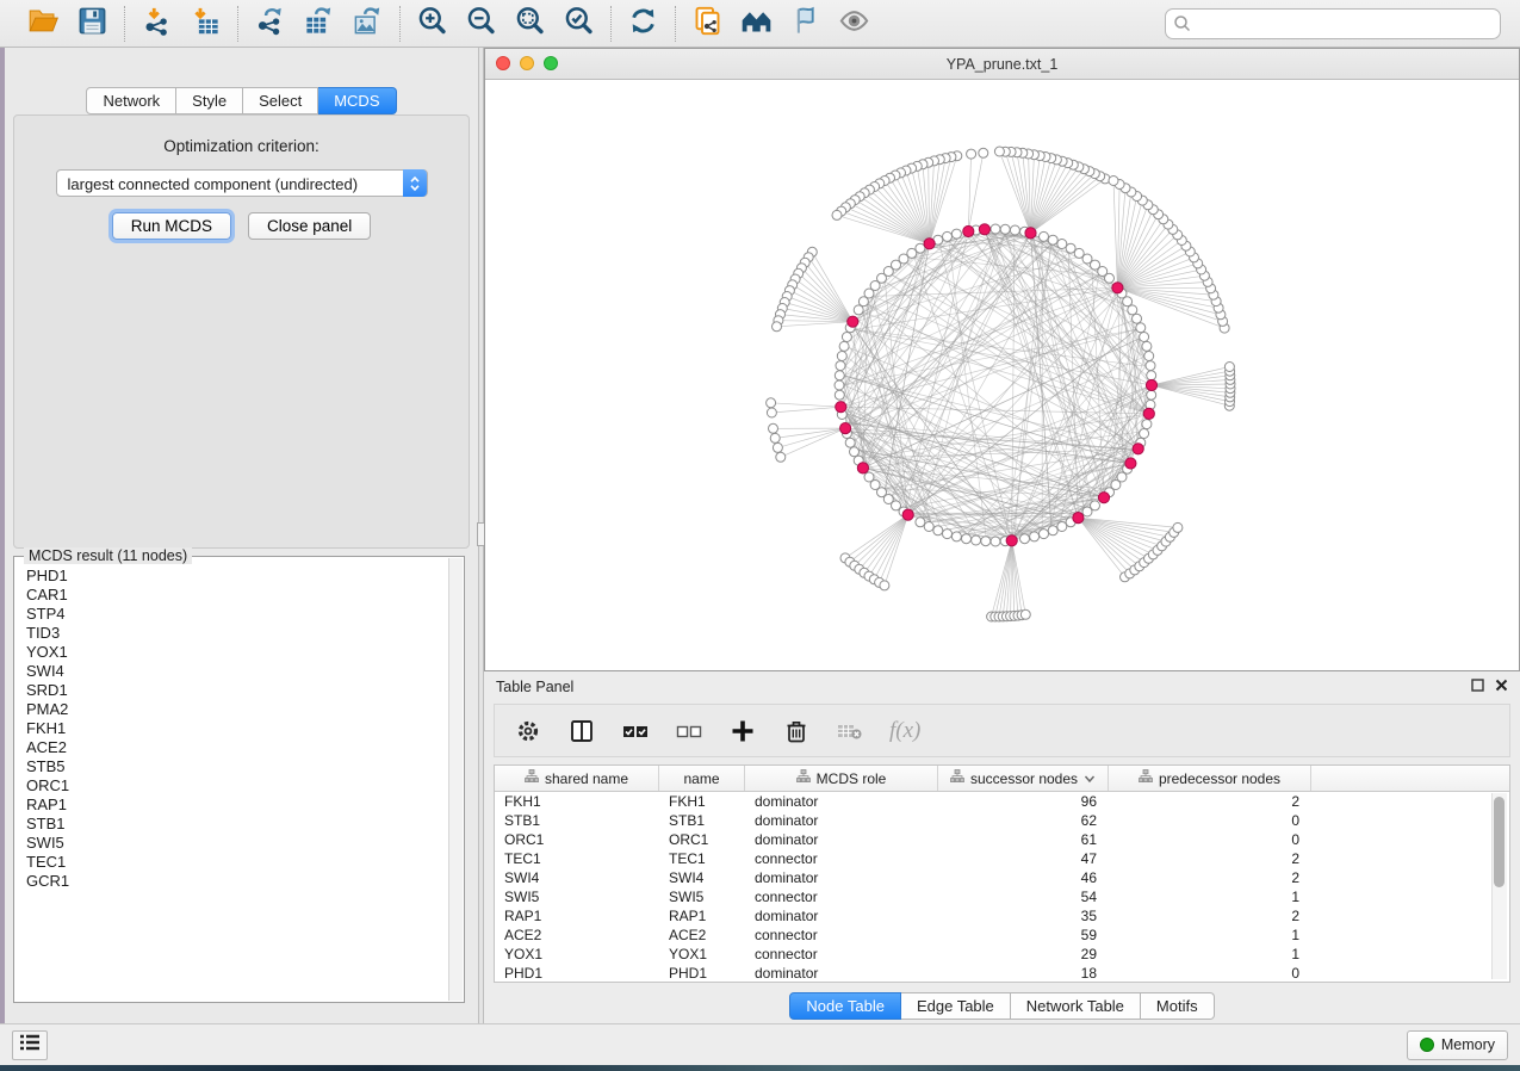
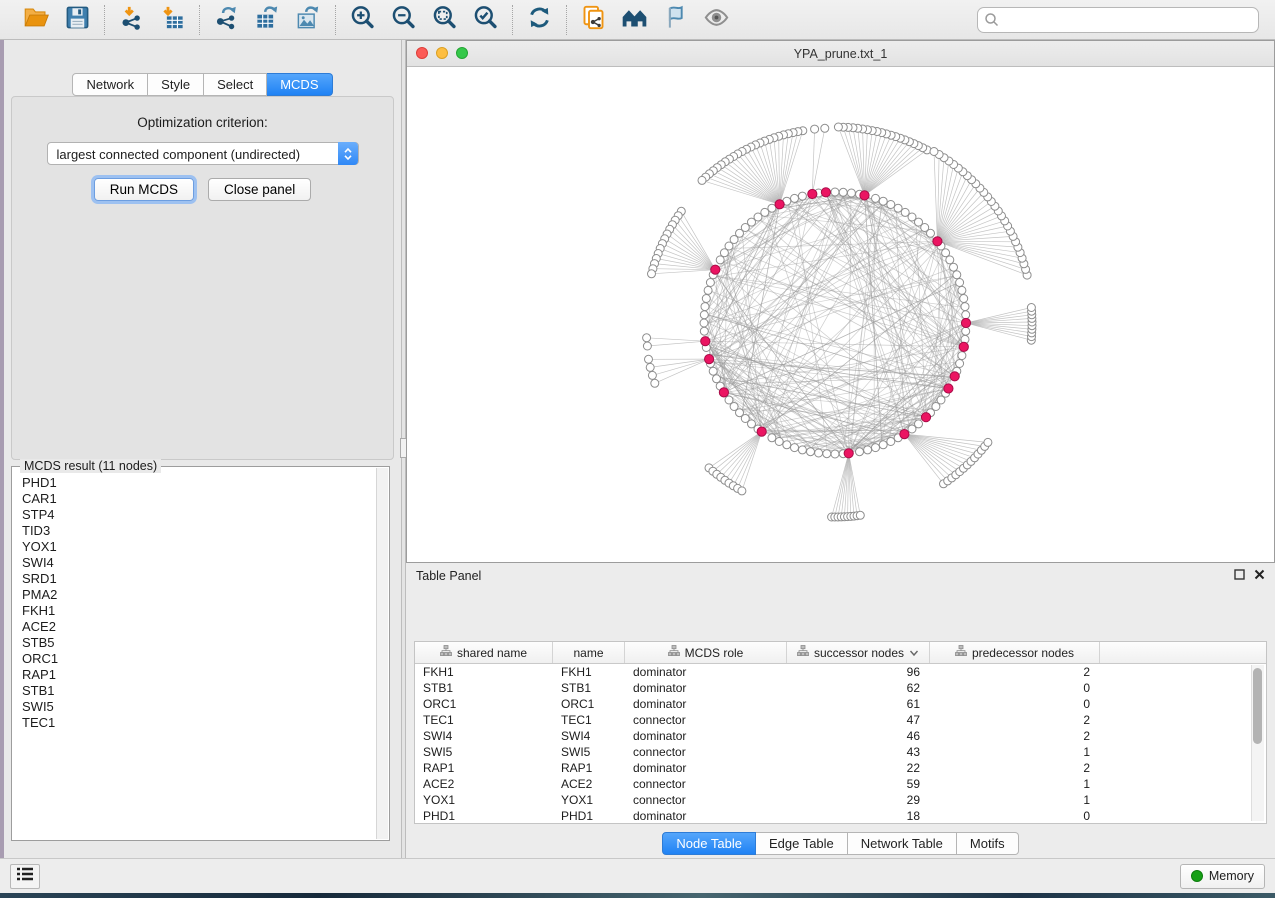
  Network
  Style
  Select
  MCDS
  Optimization criterion:
  largest connected component (undirected)
  Run MCDS
  Close panel
  MCDS result (11 nodes)
  PHD1
  CAR1
  STP4
  TID3
  YOX1
  SWI4
  SRD1
  PMA2
  FKH1
  ACE2
  STB5
  ORC1
  RAP1
  STB1
  SWI5
  TEC1
- GCR1
  YPA_prune.txt_1
  Table Panel
- f(x)
  shared name
  name
  MCDS role
  successor nodes
  predecessor nodes
  FKH1
  FKH1
  dominator
  96
  2
  STB1
  STB1
  dominator
  62
  0
  ORC1
  ORC1
  dominator
  61
  0
  TEC1
  TEC1
  connector
  47
  2
  SWI4
  SWI4
  dominator
  46
  2
  SWI5
  SWI5
  connector
- 54
+ 43
  1
  RAP1
  RAP1
  dominator
- 35
+ 22
  2
  ACE2
  ACE2
  connector
  59
  1
  YOX1
  YOX1
  connector
  29
  1
  PHD1
  PHD1
  dominator
  18
  0
  Node Table
  Edge Table
  Network Table
  Motifs
  Memory
